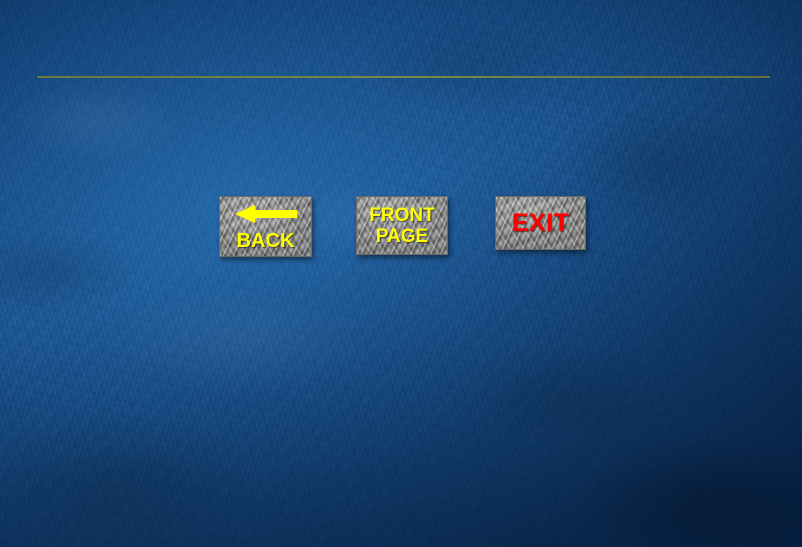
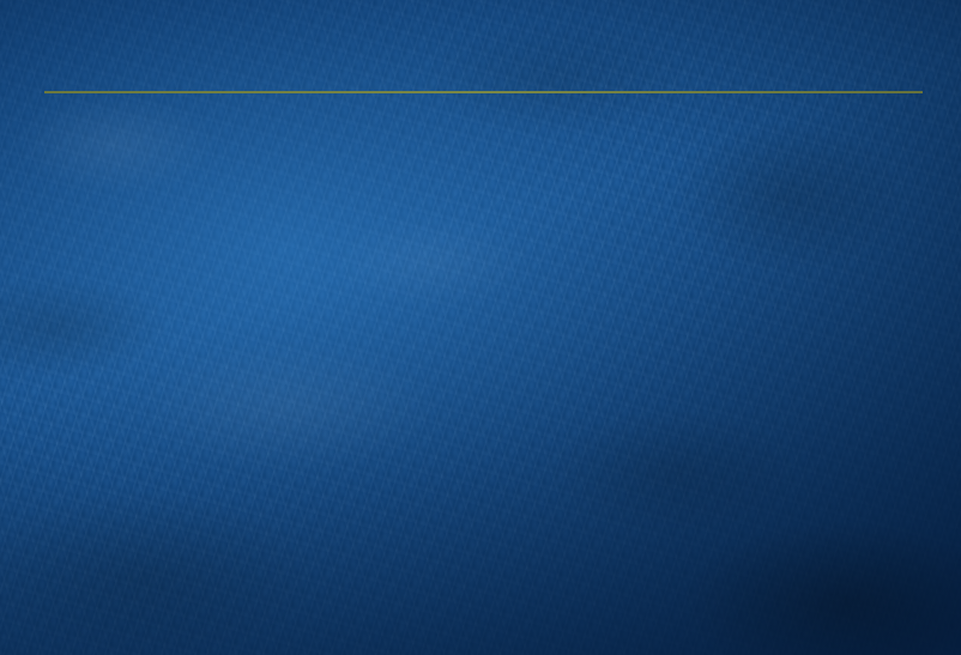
- BACK
- FRONT
- PAGE
- EXIT
